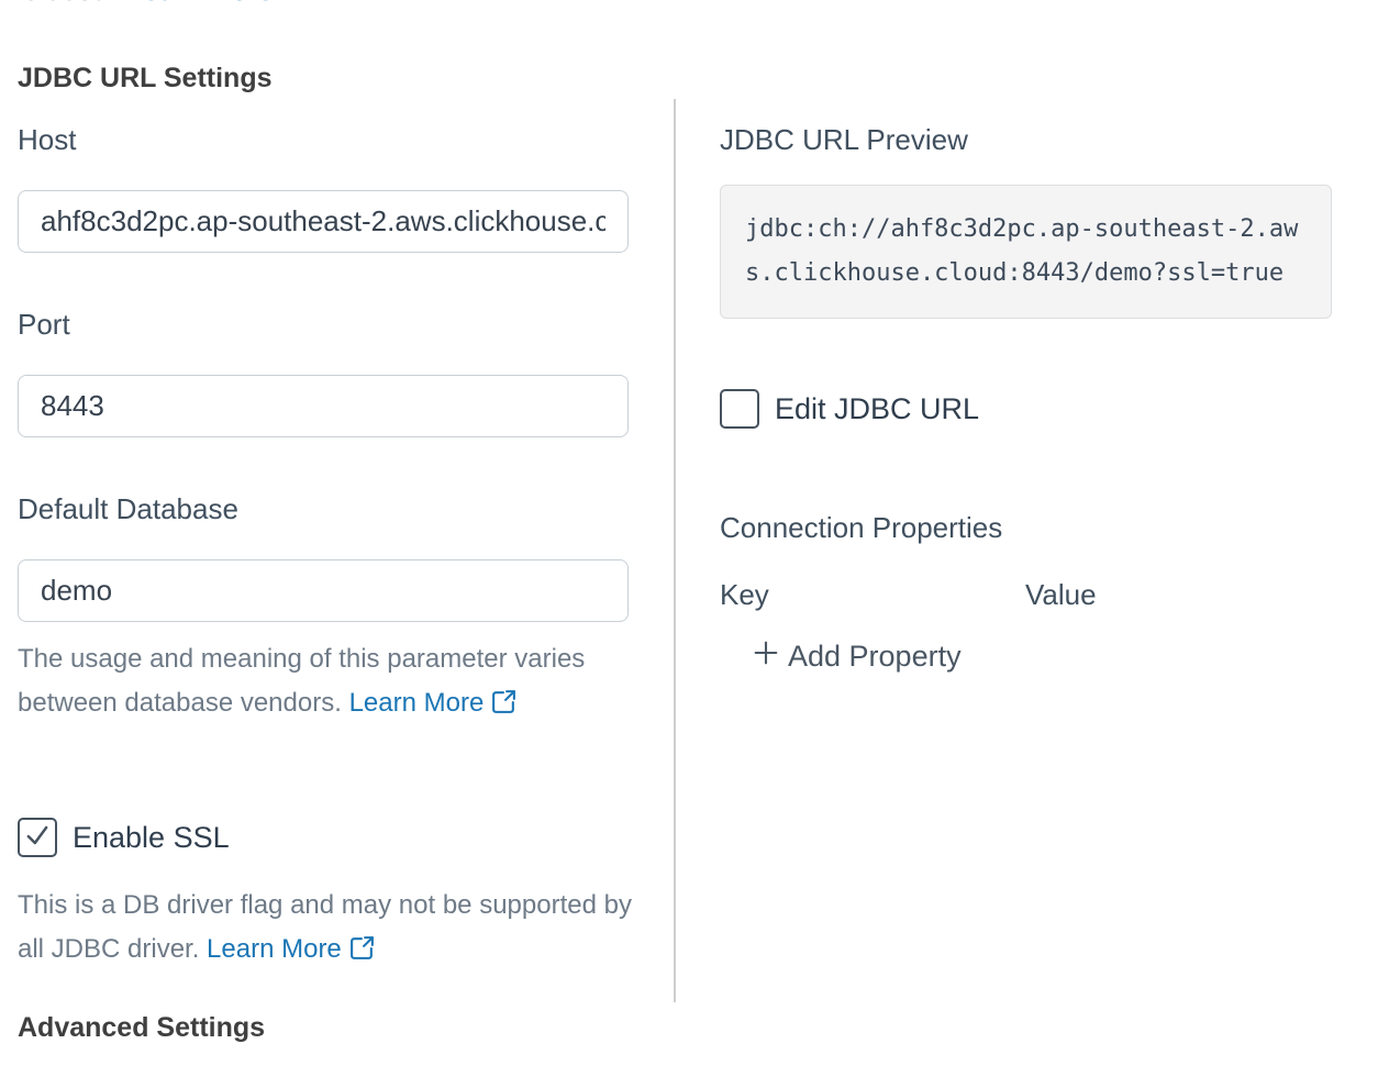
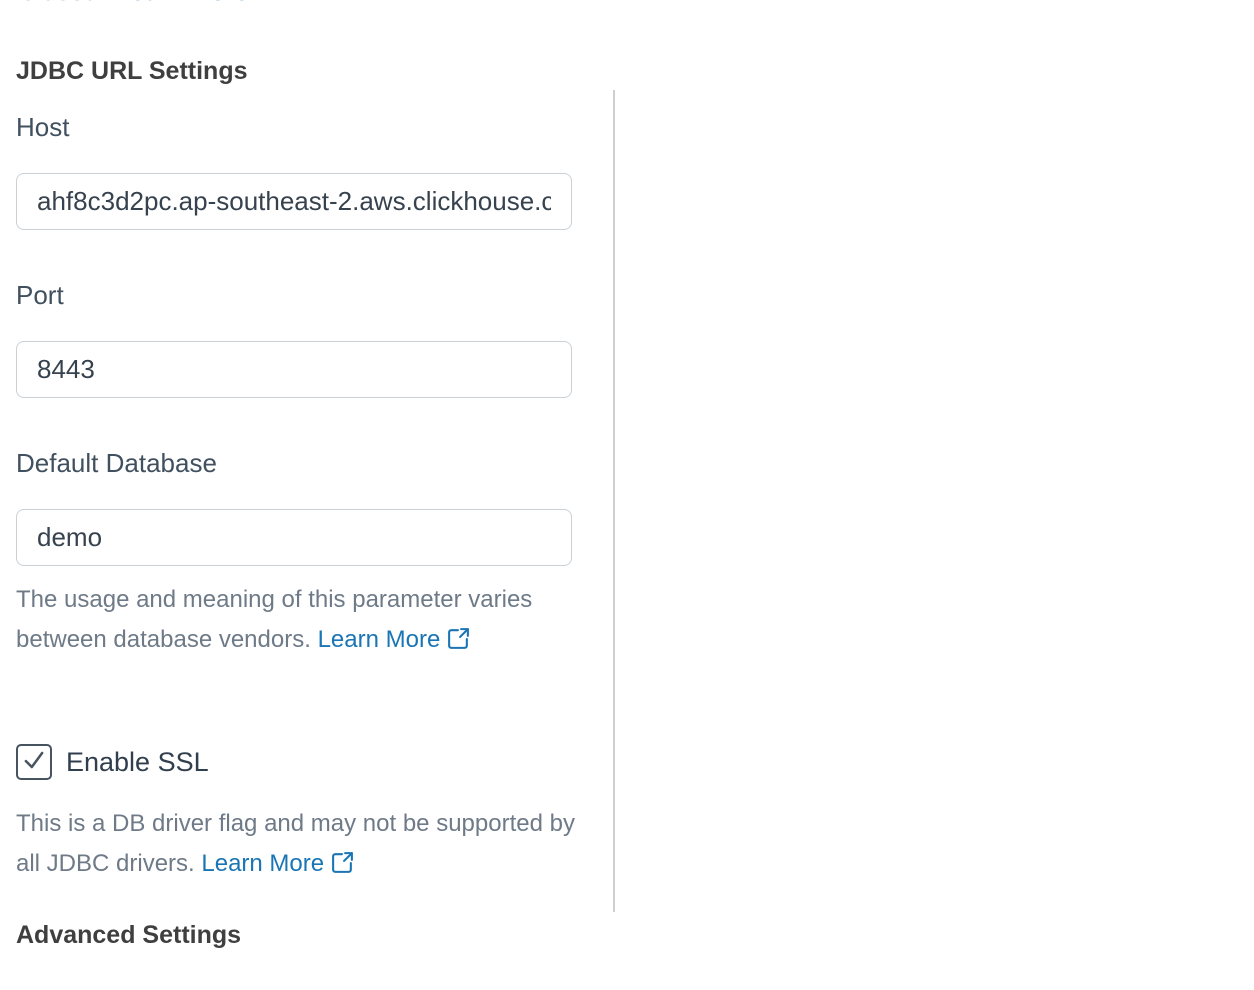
  JDBC URL Settings
  Host
  ahf8c3d2pc.ap-southeast-2.aws.clickhouse.c
  Port
  8443
  Default Database
  demo
  The usage and meaning of this parameter varies between database vendors. Learn More
  Enable SSL
- This is a DB driver flag and may not be supported by all JDBC driver. Learn More
+ This is a DB driver flag and may not be supported by all JDBC drivers. Learn More
- JDBC URL Preview
- jdbc:ch://ahf8c3d2pc.ap-southeast-2.aws.clickhouse.cloud:8443/demo?ssl=true
- Edit JDBC URL
- Connection Properties
- Key
- Value
- Add Property
  Advanced Settings
